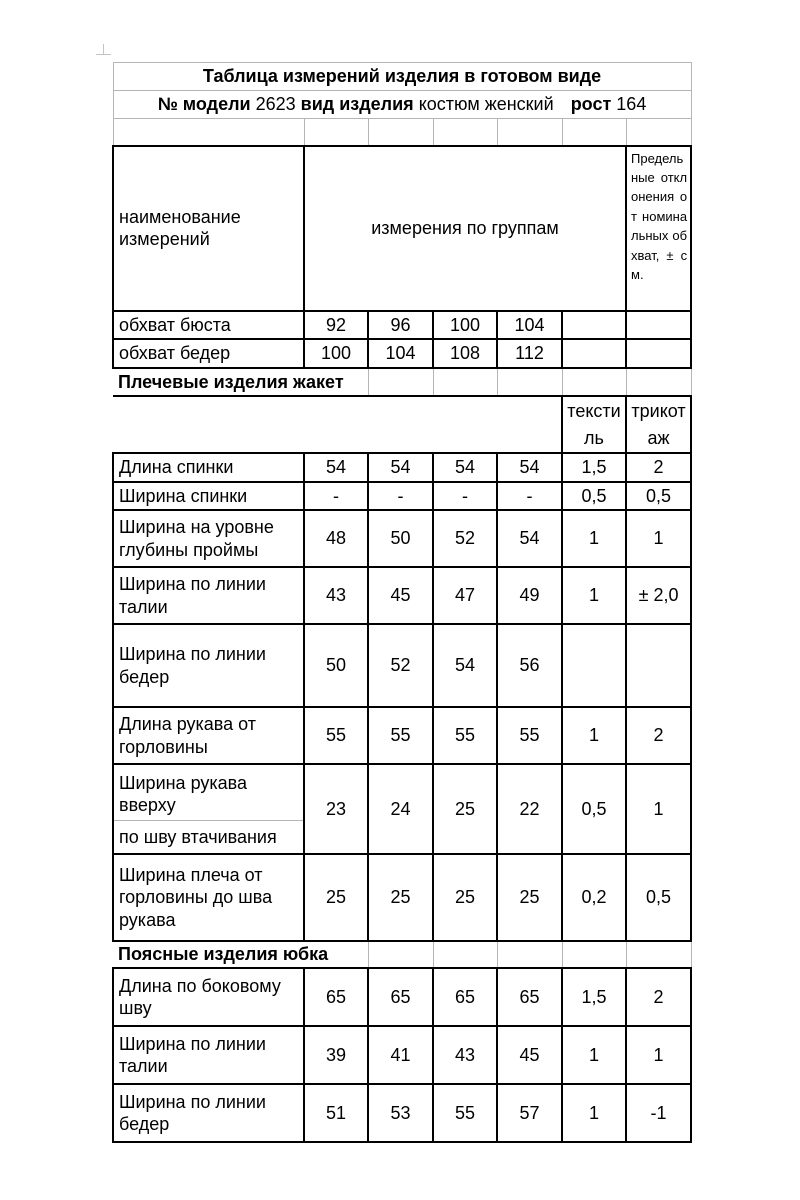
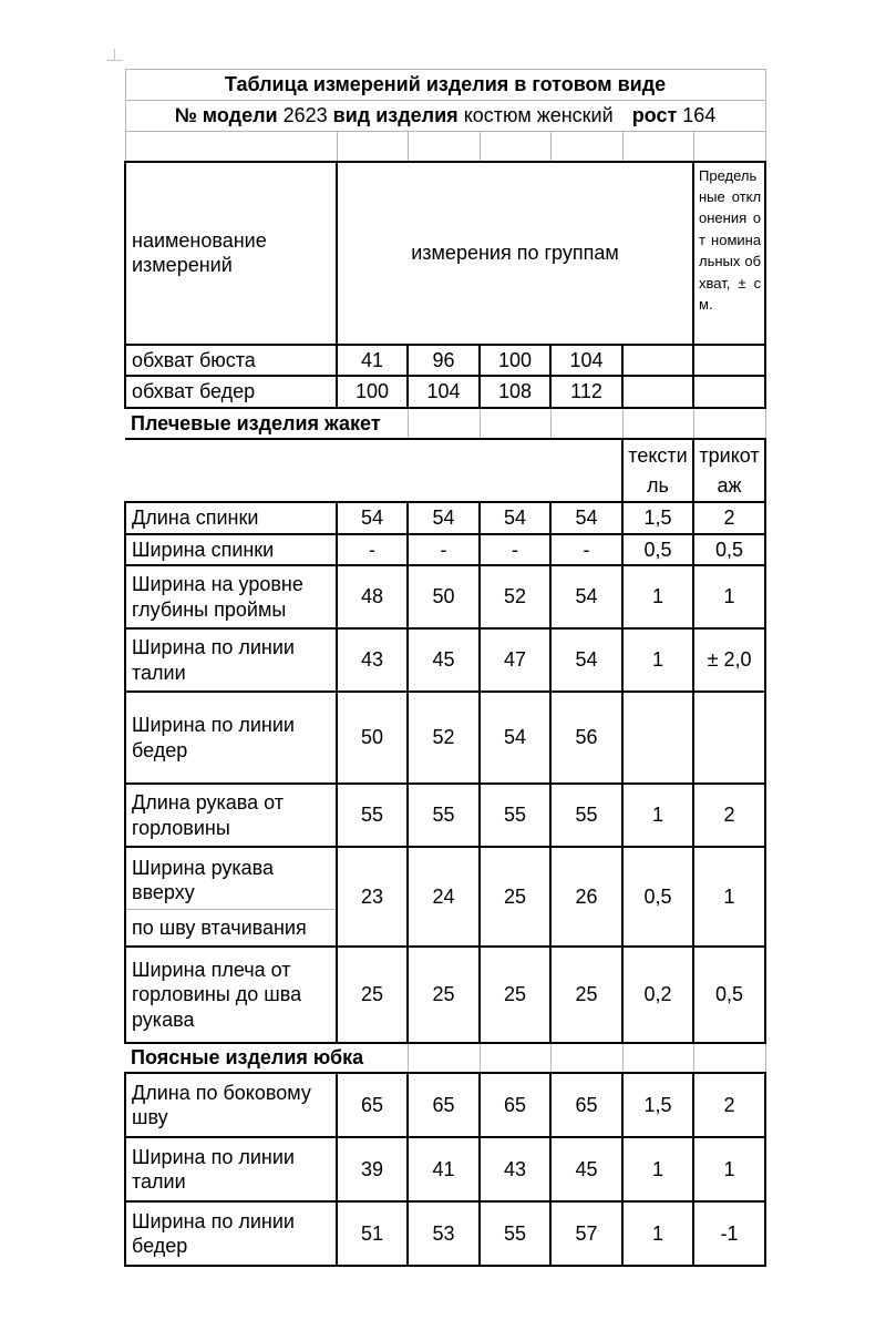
  Таблица измерений изделия в готовом виде
  № модели 2623 вид изделия костюм женский рост 164
  наименование измерений	измерения по группам	Предельные отклонения от номинальных обхват, ± см.
- обхват бюста	92	96	100	104
+ обхват бюста	41	96	100	104
  обхват бедер	100	104	108	112
  Плечевые изделия жакет
  	текстиль	трикотаж
  Длина спинки	54	54	54	54	1,5	2
  Ширина спинки	-	-	-	-	0,5	0,5
  Ширина на уровне глубины проймы	48	50	52	54	1	1
- Ширина по линии талии	43	45	47	49	1	± 2,0
+ Ширина по линии талии	43	45	47	54	1	± 2,0
  Ширина по линии бедер	50	52	54	56
  Длина рукава от горловины	55	55	55	55	1	2
- Ширина рукава вверху по шву втачивания	23	24	25	22	0,5	1
+ Ширина рукава вверху по шву втачивания	23	24	25	26	0,5	1
  Ширина плеча от горловины до шва рукава	25	25	25	25	0,2	0,5
  Поясные изделия юбка
  Длина по боковому шву	65	65	65	65	1,5	2
  Ширина по линии талии	39	41	43	45	1	1
  Ширина по линии бедер	51	53	55	57	1	-1
